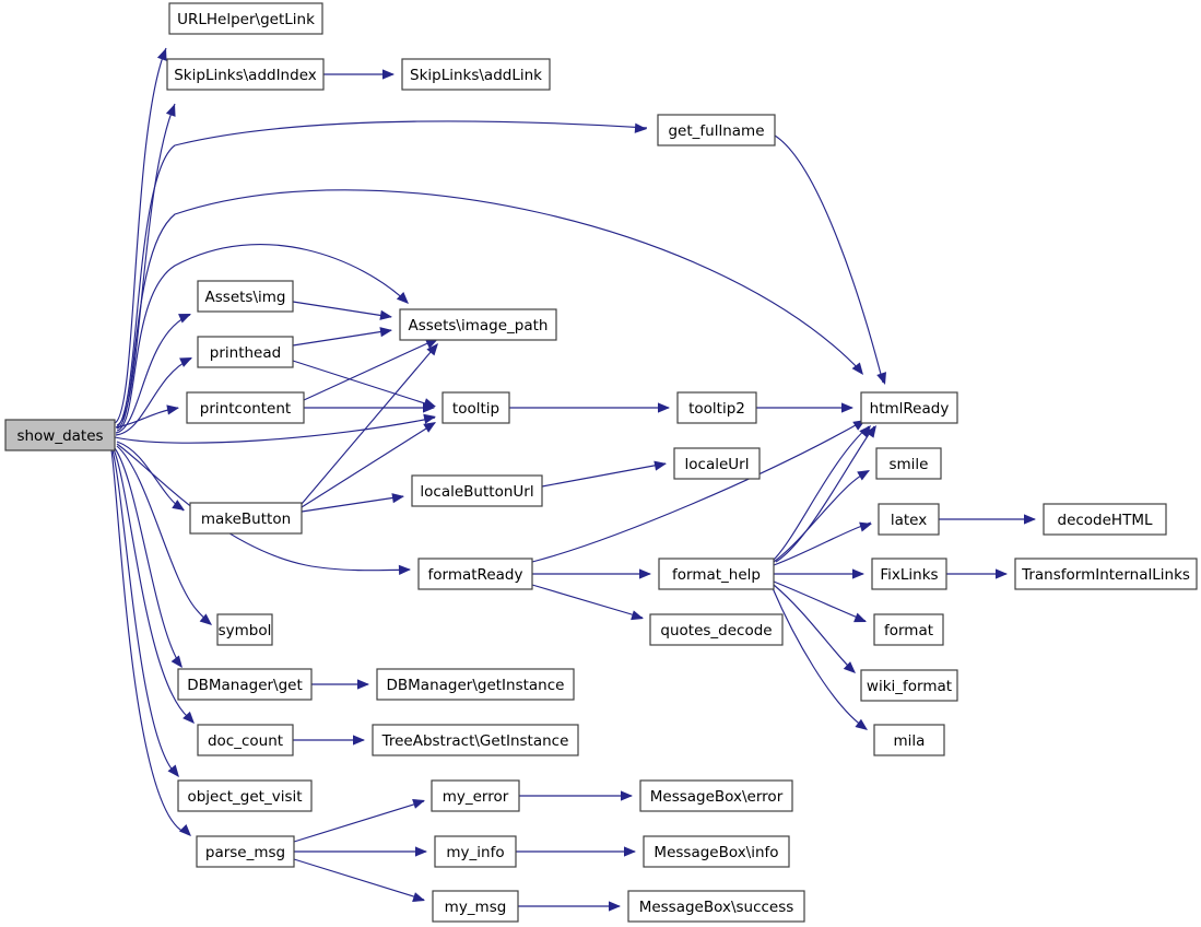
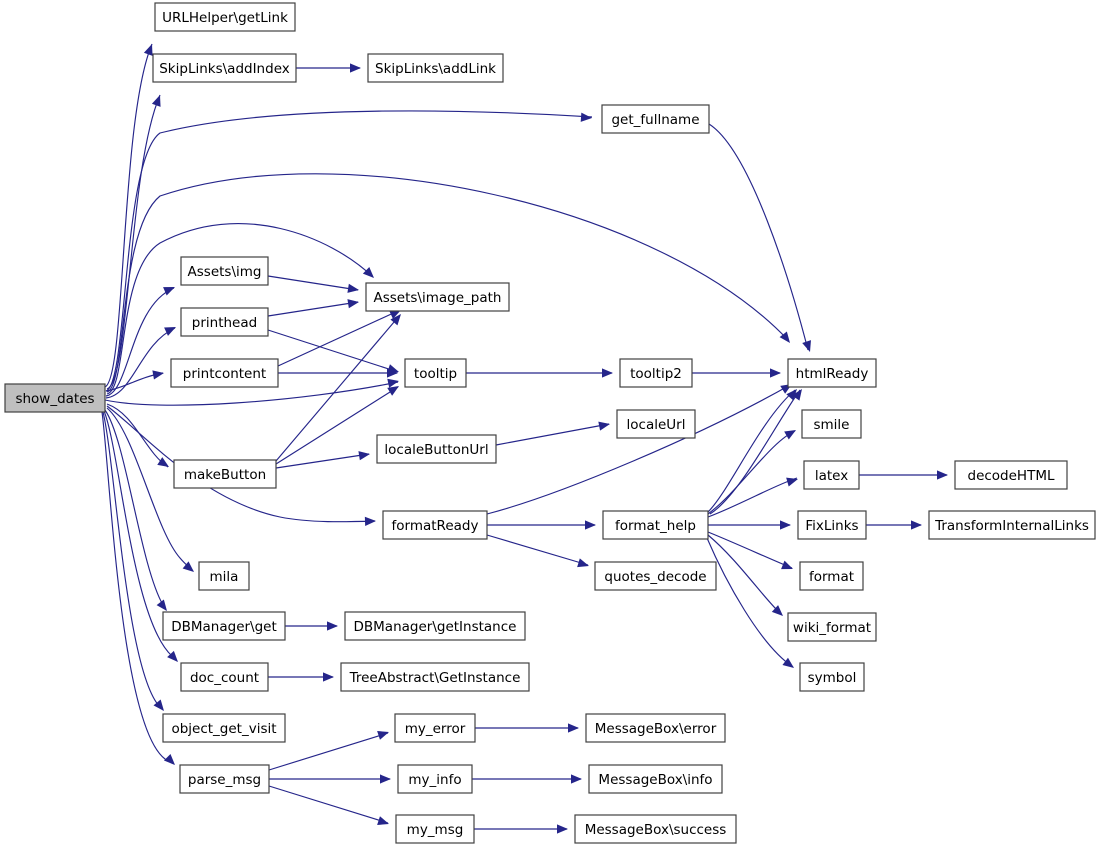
  show_dates
  URLHelper\getLink
  SkipLinks\addIndex
  SkipLinks\addLink
  get_fullname
  Assets\img
  Assets\image_path
  printhead
  printcontent
  tooltip
  tooltip2
  htmlReady
  smile
  localeUrl
  localeButtonUrl
  makeButton
  latex
  decodeHTML
  formatReady
  format_help
  FixLinks
  TransformInternalLinks
- symbol
+ mila
  quotes_decode
  format
  wiki_format
  DBManager\get
  DBManager\getInstance
  doc_count
  TreeAbstract\GetInstance
- mila
+ symbol
  object_get_visit
  my_error
  MessageBox\error
  parse_msg
  my_info
  MessageBox\info
  my_msg
  MessageBox\success
